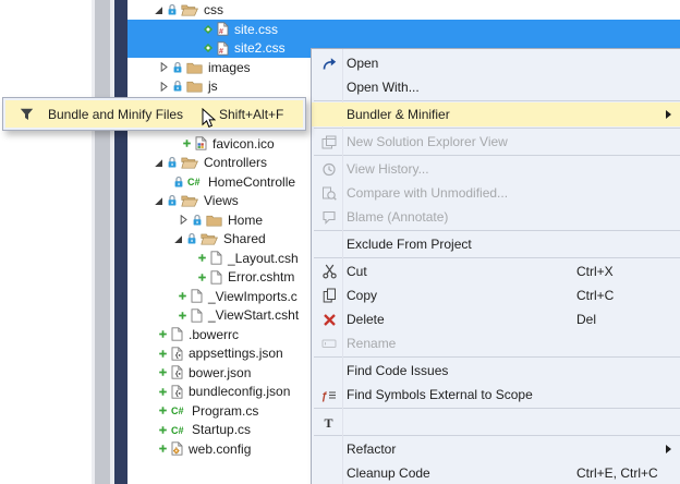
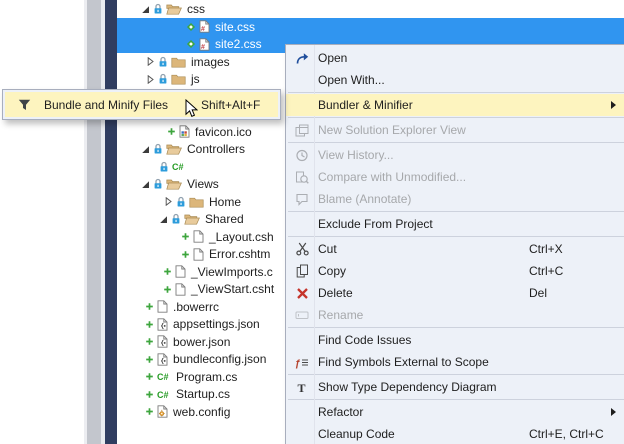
  css
  site.css
  site2.css
  images
  js
  favicon.ico
  Controllers
  C#
- HomeControlle
  Views
  Home
  Shared
  _Layout.csh
  Error.cshtm
  _ViewImports.c
  _ViewStart.csht
  .bowerrc
  appsettings.json
  bower.json
  bundleconfig.json
  C#
  Program.cs
  C#
  Startup.cs
  web.config
  Open
  Open With...
  Bundler & Minifier
  New Solution Explorer View
  View History...
  Compare with Unmodified...
  Blame (Annotate)
  Exclude From Project
  Cut
  Ctrl+X
  Copy
  Ctrl+C
  Delete
  Del
  Rename
  Find Code Issues
  ƒ
  Find Symbols External to Scope
  T
+ Show Type Dependency Diagram
  Refactor
  Cleanup Code
  Ctrl+E, Ctrl+C
  Bundle and Minify Files
  Shift+Alt+F
